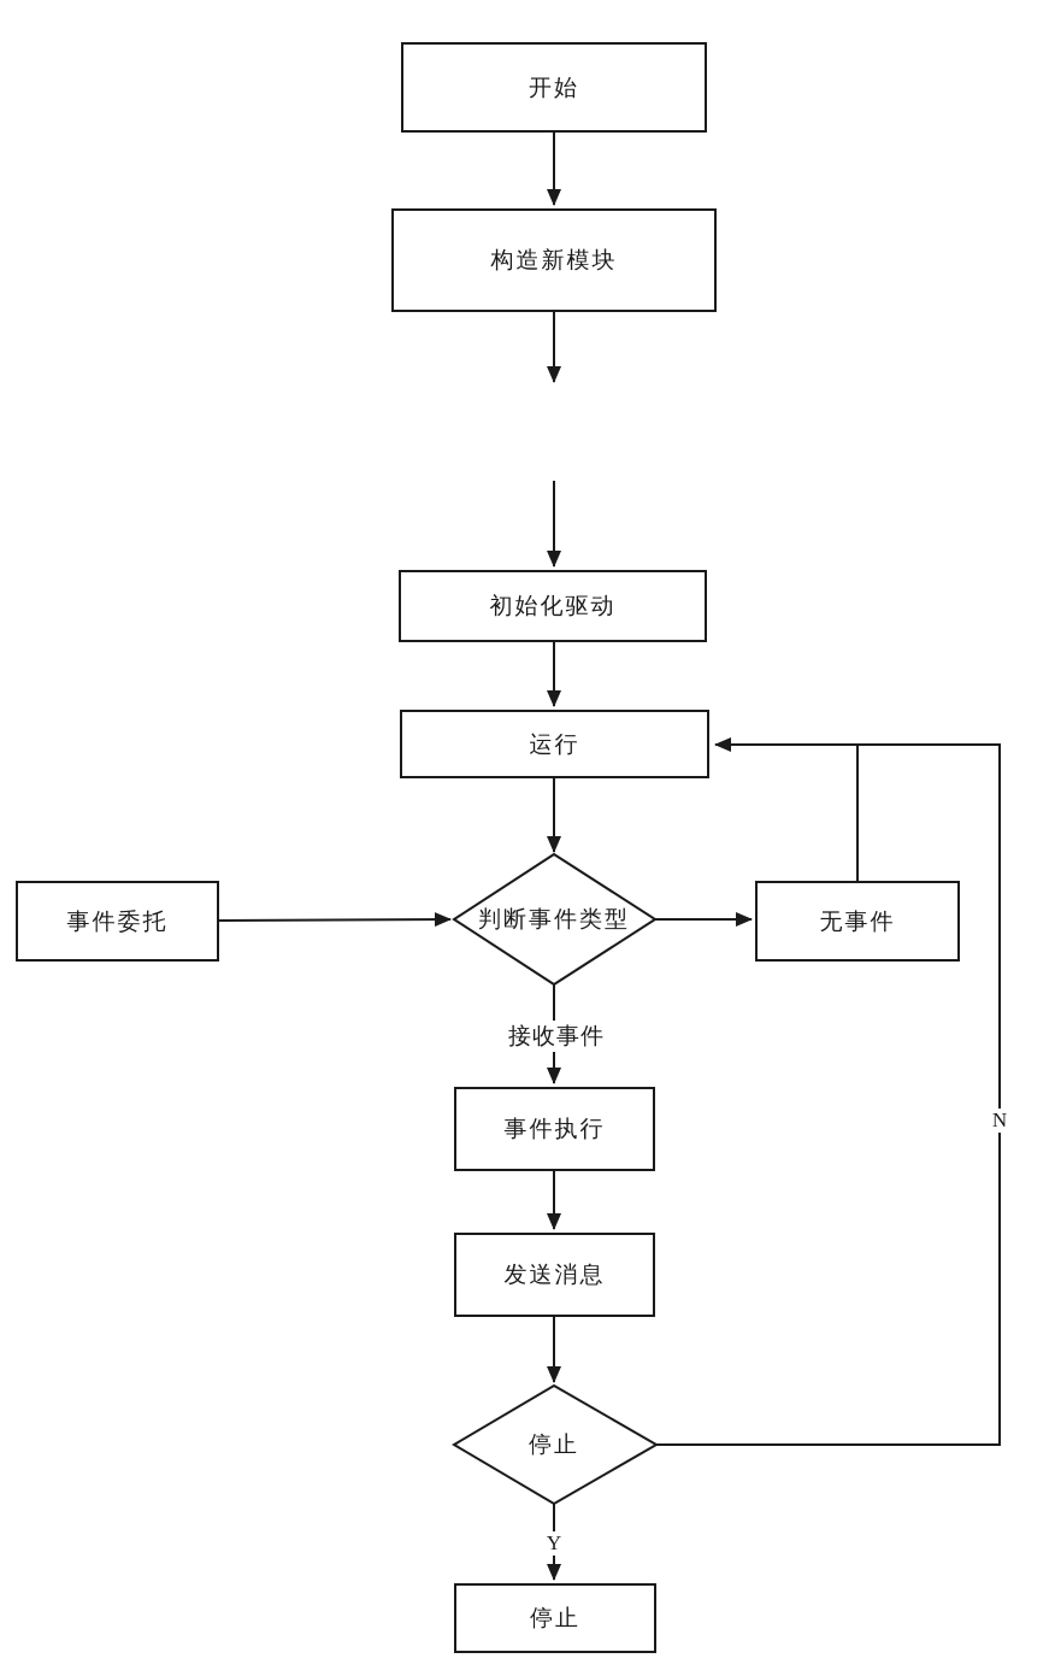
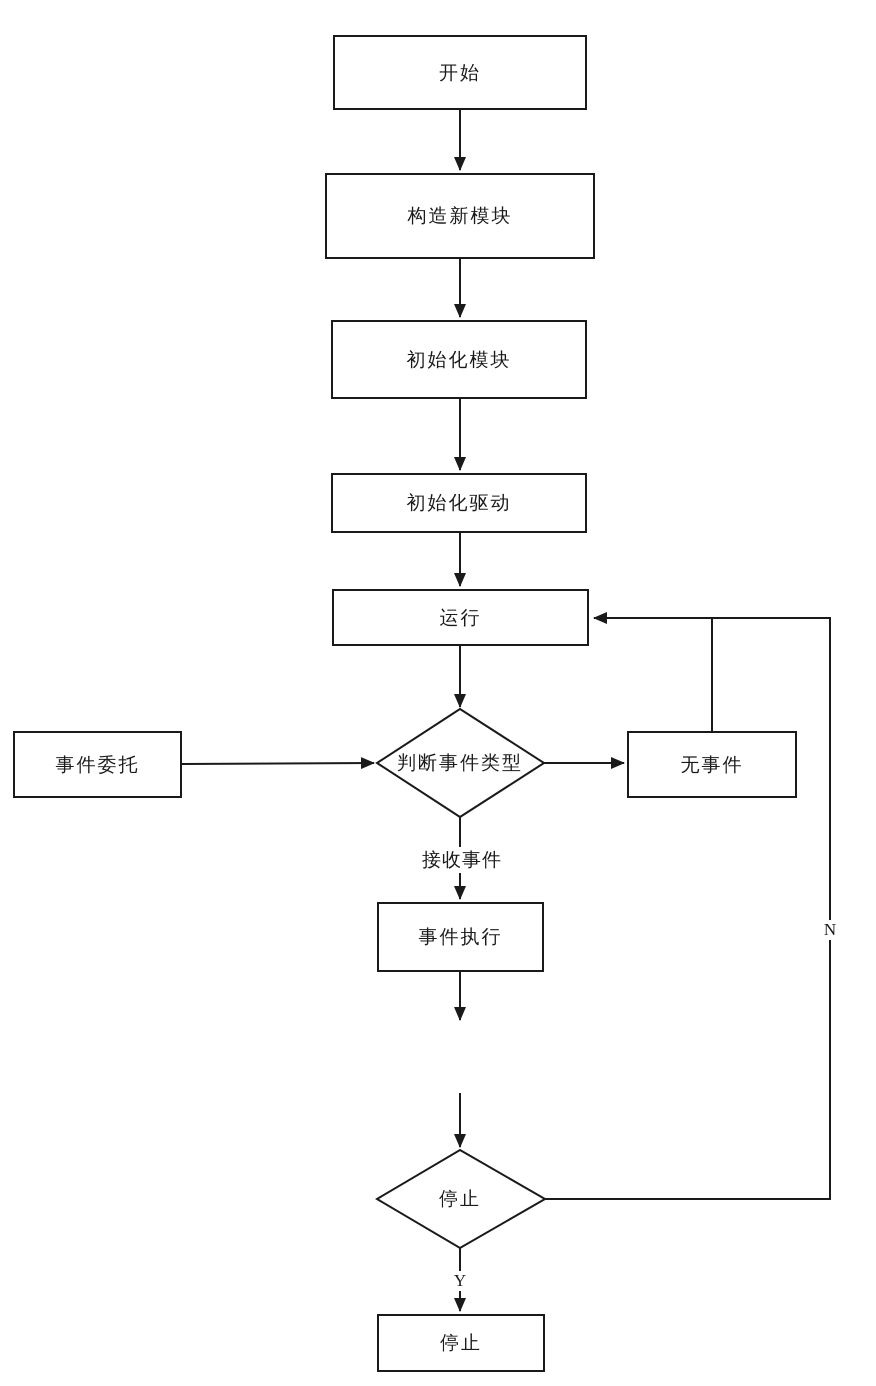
  开始
  构造新模块
+ 初始化模块
  初始化驱动
  运行
  事件委托
  无事件
  事件执行
- 发送消息
  停止
  判断事件类型
  停止
  接收事件
  Y
  N
